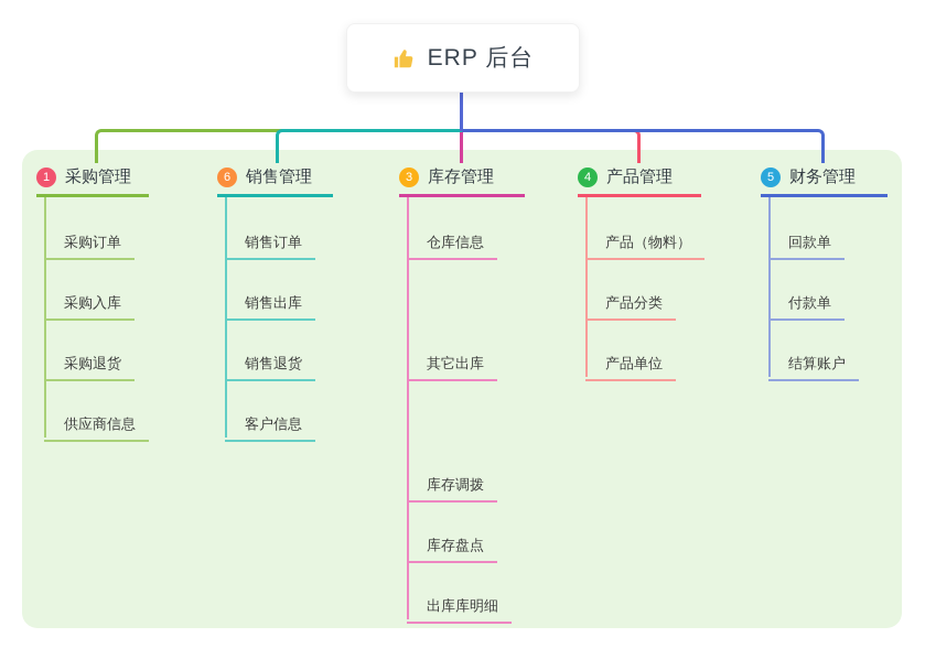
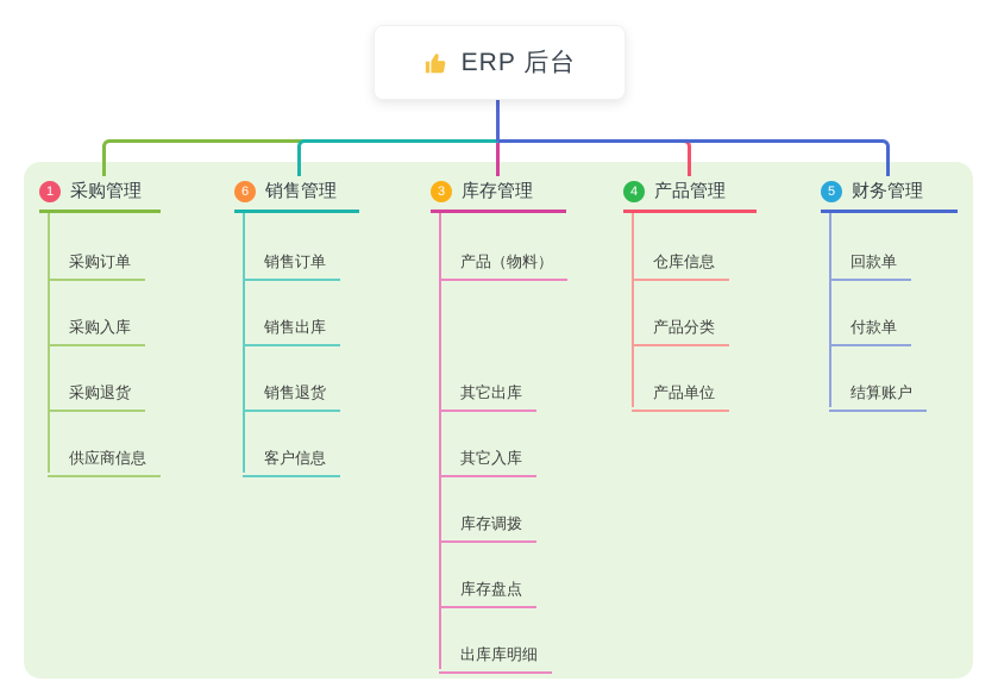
  ERP 后台
  1
  采购管理
  采购订单
  采购入库
  采购退货
  供应商信息
  6
  销售管理
  销售订单
  销售出库
  销售退货
  客户信息
  3
  库存管理
- 仓库信息
+ 产品（物料）
  其它出库
+ 其它入库
  库存调拨
  库存盘点
  出库库明细
  4
  产品管理
- 产品（物料）
+ 仓库信息
  产品分类
  产品单位
  5
  财务管理
  回款单
  付款单
  结算账户
